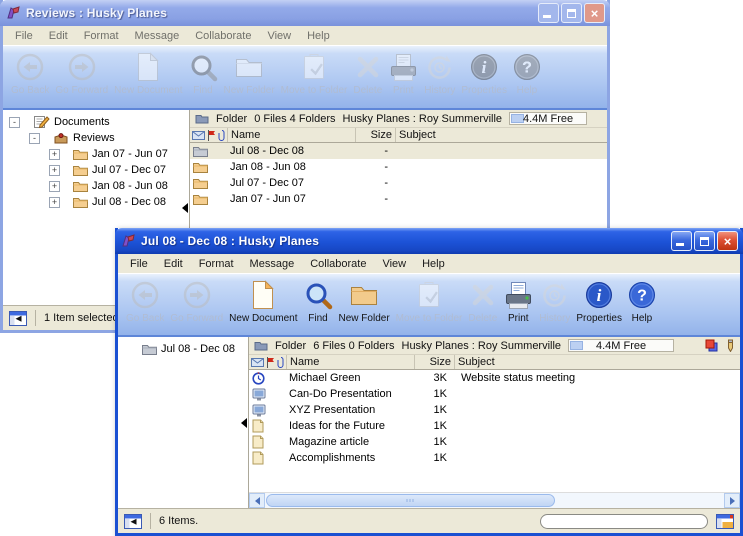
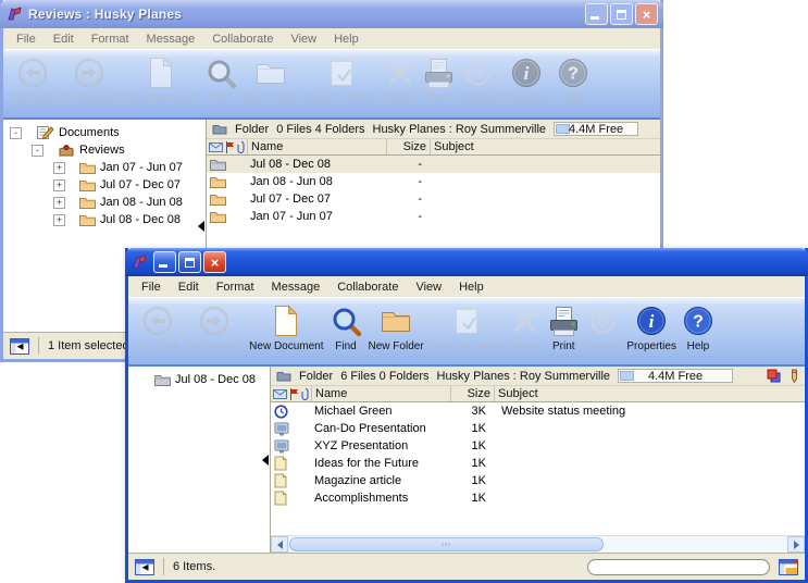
  Reviews : Husky Planes
  ×
  File
  Edit
  Format
  Message
  Collaborate
  View
  Help
  Go Back
  Go Forward
  New Document
  Find
  New Folder
  Move to Folder
  Delete
  Print
  History
  i
  Properties
  ?
  Help
  -
  Documents
  -
  Reviews
  +
  Jan 07 - Jun 07
  +
  Jul 07 - Dec 07
  +
  Jan 08 - Jun 08
  +
  Jul 08 - Dec 08
  Folder
  0 Files 4 Folders
  Husky Planes : Roy Summerville
  4.4M Free
  Name
  Size
  Subject
  Jul 08 - Dec 08
  -
  Jan 08 - Jun 08
  -
  Jul 07 - Dec 07
  -
  Jan 07 - Jun 07
  -
  1 Item selected
- Jul 08 - Dec 08 : Husky Planes
  ×
  File
  Edit
  Format
  Message
  Collaborate
  View
  Help
  Go Back
  Go Forward
  New Document
  Find
  New Folder
  Move to Folder
  Delete
  Print
  History
  i
  Properties
  ?
  Help
  Jul 08 - Dec 08
  Folder
  6 Files 0 Folders
  Husky Planes : Roy Summerville
  4.4M Free
  Name
  Size
  Subject
  Michael Green
  3K
  Website status meeting
  Can-Do Presentation
  1K
  XYZ Presentation
  1K
  Ideas for the Future
  1K
  Magazine article
  1K
  Accomplishments
  1K
  6 Items.
